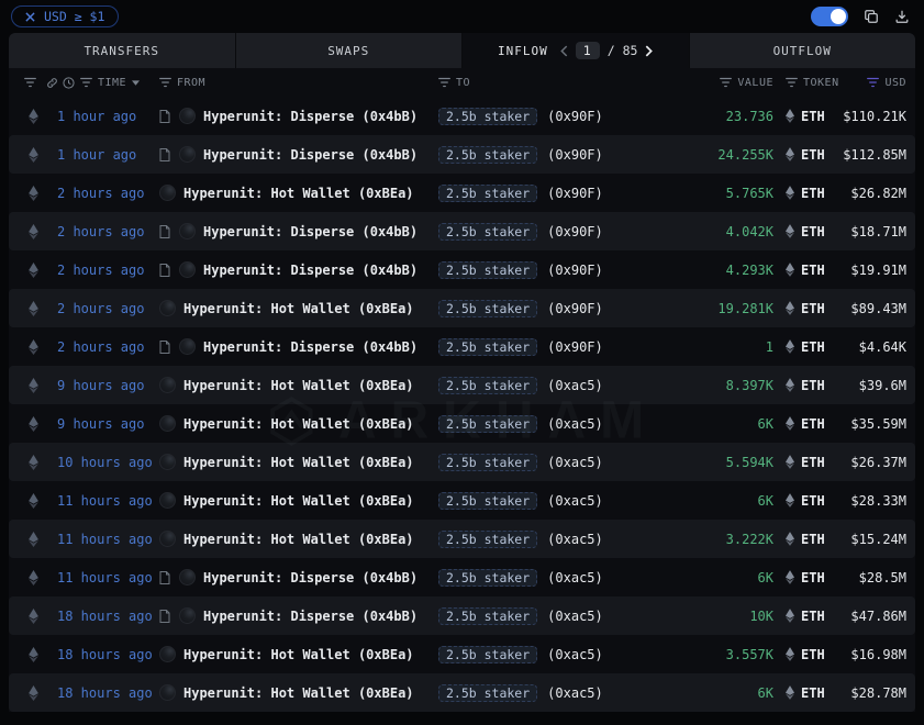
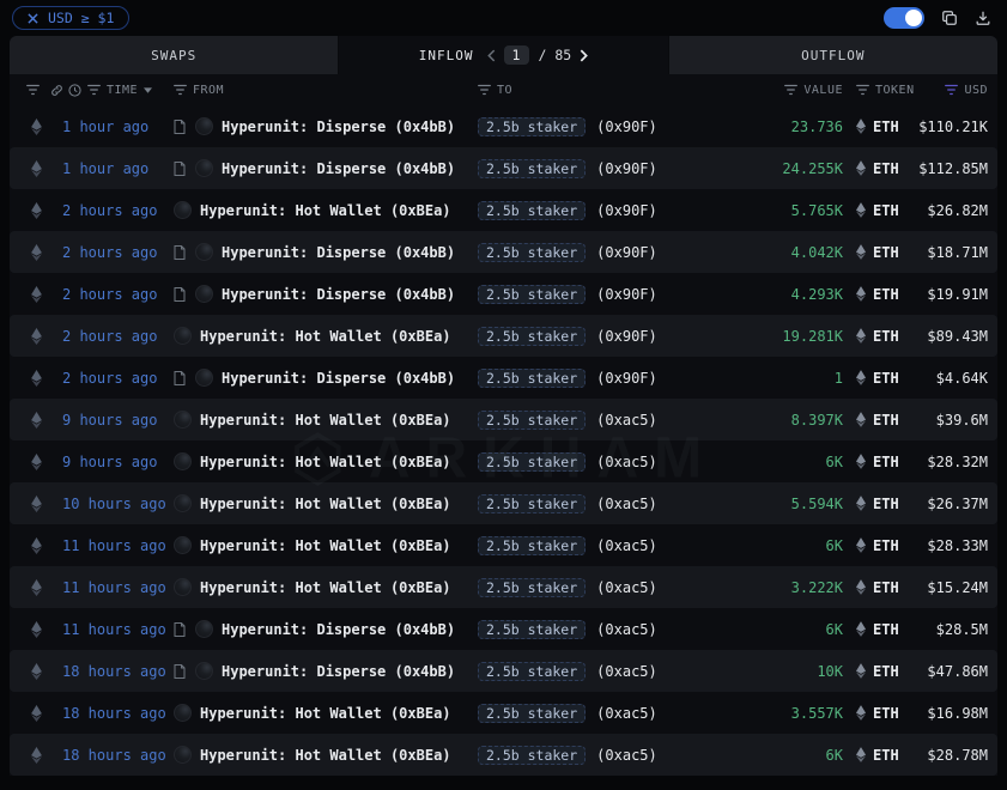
  USD ≥ $1
- TRANSFERS
  SWAPS
  INFLOW
  1
  /
  85
  OUTFLOW
  TIME
  FROM
  TO
  VALUE
  TOKEN
  USD
  ARKHAM
  1 hour ago
  Hyperunit: Disperse (0x4bB)
  2.5b staker
  (0x90F)
  23.736
  ETH
  $110.21K
  1 hour ago
  Hyperunit: Disperse (0x4bB)
  2.5b staker
  (0x90F)
  24.255K
  ETH
  $112.85M
  2 hours ago
  Hyperunit: Hot Wallet (0xBEa)
  2.5b staker
  (0x90F)
  5.765K
  ETH
  $26.82M
  2 hours ago
  Hyperunit: Disperse (0x4bB)
  2.5b staker
  (0x90F)
  4.042K
  ETH
  $18.71M
  2 hours ago
  Hyperunit: Disperse (0x4bB)
  2.5b staker
  (0x90F)
  4.293K
  ETH
  $19.91M
  2 hours ago
  Hyperunit: Hot Wallet (0xBEa)
  2.5b staker
  (0x90F)
  19.281K
  ETH
  $89.43M
  2 hours ago
  Hyperunit: Disperse (0x4bB)
  2.5b staker
  (0x90F)
  1
  ETH
  $4.64K
  9 hours ago
  Hyperunit: Hot Wallet (0xBEa)
  2.5b staker
  (0xac5)
  8.397K
  ETH
  $39.6M
  9 hours ago
  Hyperunit: Hot Wallet (0xBEa)
  2.5b staker
  (0xac5)
  6K
  ETH
- $35.59M
+ $28.32M
  10 hours ago
  Hyperunit: Hot Wallet (0xBEa)
  2.5b staker
  (0xac5)
  5.594K
  ETH
  $26.37M
  11 hours ago
  Hyperunit: Hot Wallet (0xBEa)
  2.5b staker
  (0xac5)
  6K
  ETH
  $28.33M
  11 hours ago
  Hyperunit: Hot Wallet (0xBEa)
  2.5b staker
  (0xac5)
  3.222K
  ETH
  $15.24M
  11 hours ago
  Hyperunit: Disperse (0x4bB)
  2.5b staker
  (0xac5)
  6K
  ETH
  $28.5M
  18 hours ago
  Hyperunit: Disperse (0x4bB)
  2.5b staker
  (0xac5)
  10K
  ETH
  $47.86M
  18 hours ago
  Hyperunit: Hot Wallet (0xBEa)
  2.5b staker
  (0xac5)
  3.557K
  ETH
  $16.98M
  18 hours ago
  Hyperunit: Hot Wallet (0xBEa)
  2.5b staker
  (0xac5)
  6K
  ETH
  $28.78M
